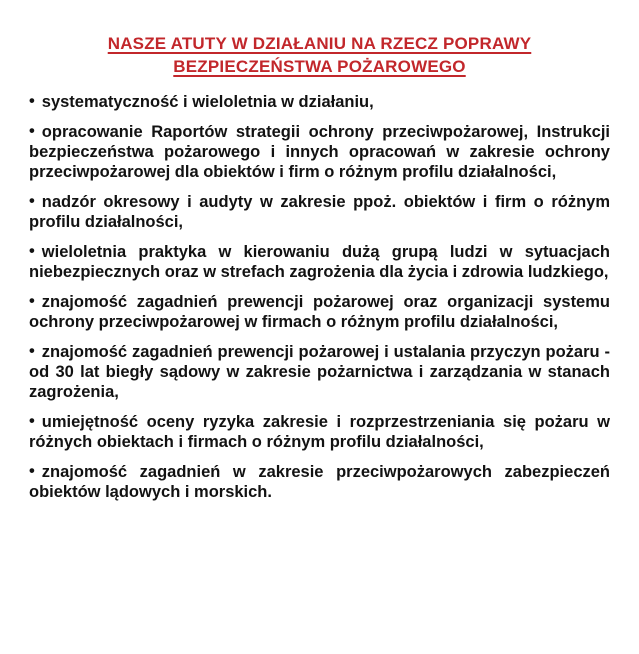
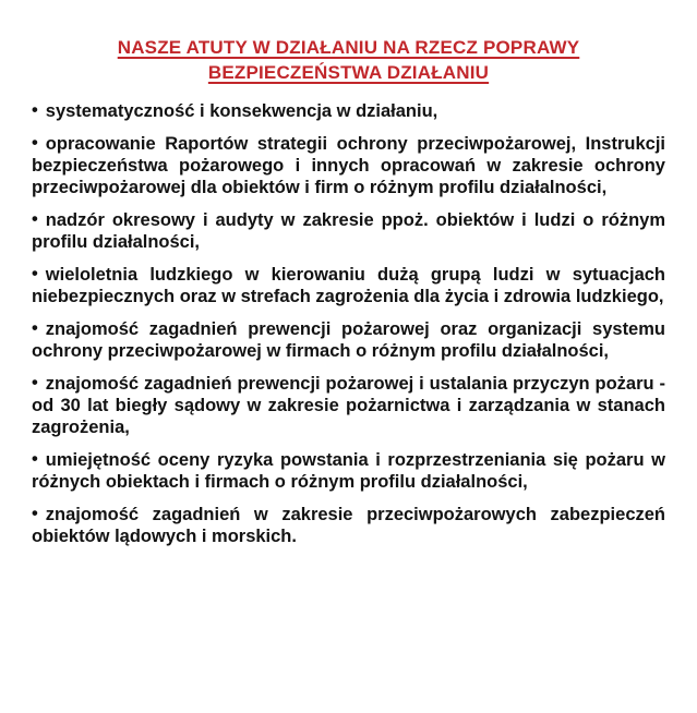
- NASZE ATUTY W DZIAŁANIU NA RZECZ POPRAWY BEZPIECZEŃSTWA POŻAROWEGO
+ NASZE ATUTY W DZIAŁANIU NA RZECZ POPRAWY BEZPIECZEŃSTWA DZIAŁANIU
- • systematyczność i wieloletnia w działaniu,
+ • systematyczność i konsekwencja w działaniu,
  • opracowanie Raportów strategii ochrony przeciwpożarowej, Instrukcji bezpieczeństwa pożarowego i innych opracowań w zakresie ochrony przeciwpożarowej dla obiektów i firm o różnym profilu działalności,
- • nadzór okresowy i audyty w zakresie ppoż. obiektów i firm o różnym profilu działalności,
+ • nadzór okresowy i audyty w zakresie ppoż. obiektów i ludzi o różnym profilu działalności,
- • wieloletnia praktyka w kierowaniu dużą grupą ludzi w sytuacjach niebezpiecznych oraz w strefach zagrożenia dla życia i zdrowia ludzkiego,
+ • wieloletnia ludzkiego w kierowaniu dużą grupą ludzi w sytuacjach niebezpiecznych oraz w strefach zagrożenia dla życia i zdrowia ludzkiego,
  • znajomość zagadnień prewencji pożarowej oraz organizacji systemu ochrony przeciwpożarowej w firmach o różnym profilu działalności,
  • znajomość zagadnień prewencji pożarowej i ustalania przyczyn pożaru - od 30 lat biegły sądowy w zakresie pożarnictwa i zarządzania w stanach zagrożenia,
- • umiejętność oceny ryzyka zakresie i rozprzestrzeniania się pożaru w różnych obiektach i firmach o różnym profilu działalności,
+ • umiejętność oceny ryzyka powstania i rozprzestrzeniania się pożaru w różnych obiektach i firmach o różnym profilu działalności,
  • znajomość zagadnień w zakresie przeciwpożarowych zabezpieczeń obiektów lądowych i morskich.
